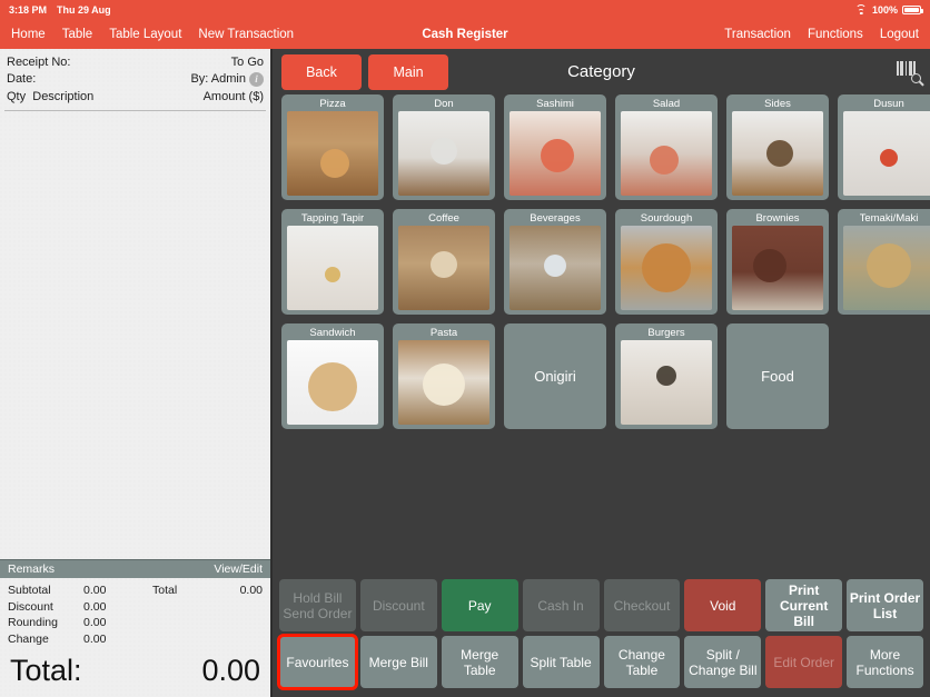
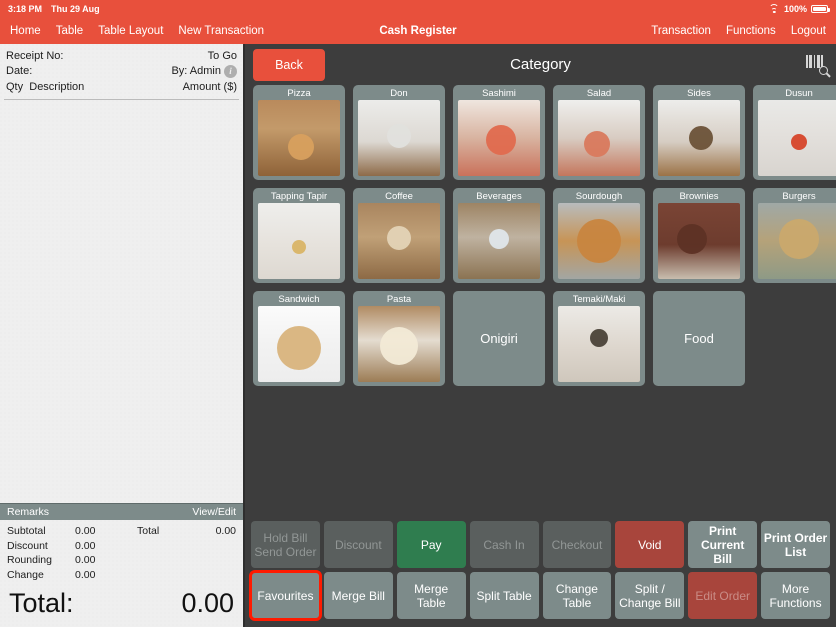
  3:18 PM
  Thu 29 Aug
  100%
  Home
  Table
  Table Layout
  New Transaction
  Cash Register
  Transaction
  Functions
  Logout
  Receipt No:
  To Go
  Date:
  By: Admin
  i
  Qty Description
  Amount ($)
  Remarks
  View/Edit
  Subtotal
  0.00
  Total
  0.00
  Discount
  0.00
  Rounding
  0.00
  Change
  0.00
  Total:
  0.00
  Back
- Main
  Category
  Pizza
  Don
  Sashimi
  Salad
  Sides
  Dusun
  Tapping Tapir
  Coffee
  Beverages
  Sourdough
  Brownies
- Temaki/Maki
+ Burgers
  Sandwich
  Pasta
  Onigiri
- Burgers
+ Temaki/Maki
  Food
  Hold Bill
  Send Order
  Discount
  Pay
  Cash In
  Checkout
  Void
  Print
  Current Bill
  Print Order
  List
  Favourites
  Merge Bill
  Merge Table
  Split Table
  Change
  Table
  Split /
  Change Bill
  Edit Order
  More
  Functions
